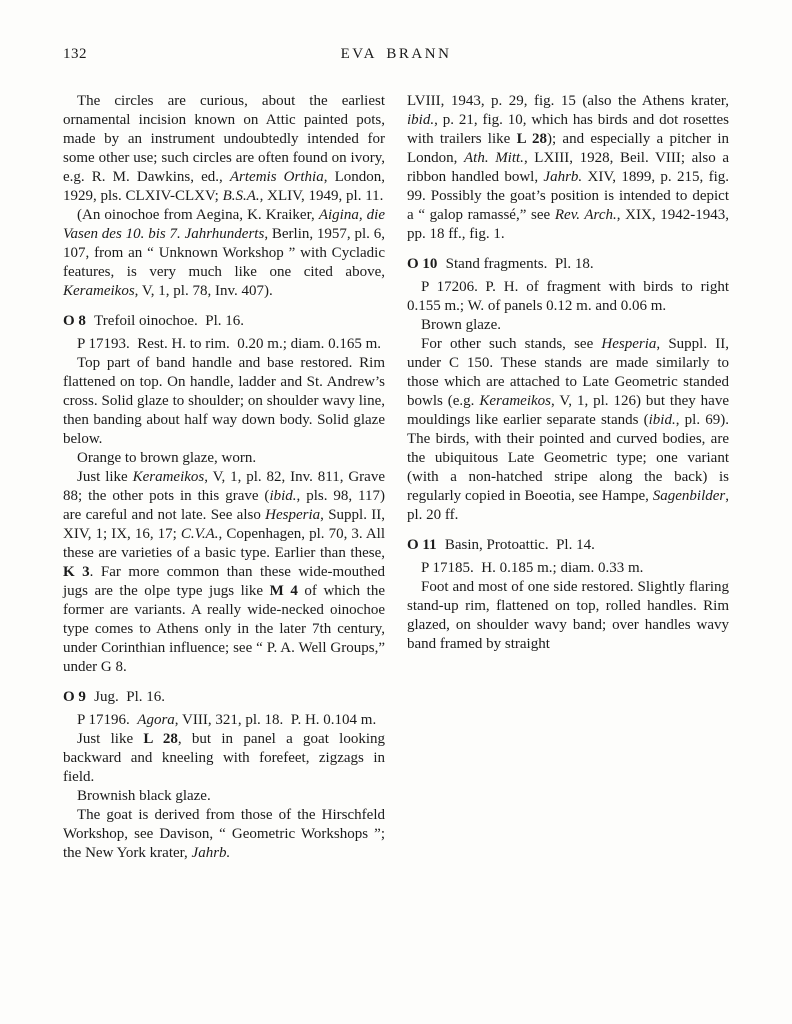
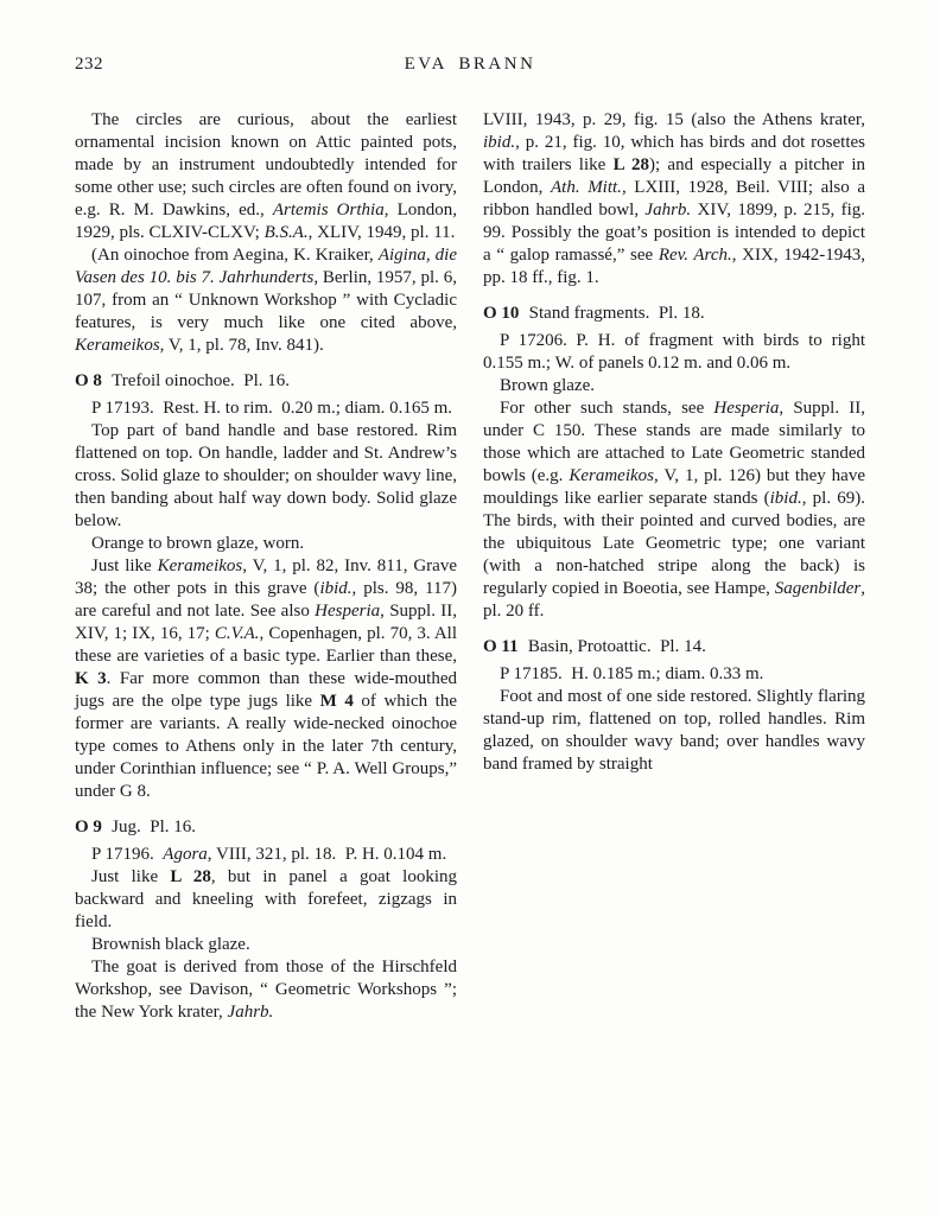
- 132
+ 232
  EVA BRANN
  The circles are curious, about the earliest ornamental incision known on Attic painted pots, made by an instrument undoubtedly intended for some other use; such circles are often found on ivory, e.g. R. M. Dawkins, ed., Artemis Orthia, London, 1929, pls. CLXIV-CLXV; B.S.A., XLIV, 1949, pl. 11.
- (An oinochoe from Aegina, K. Kraiker, Aigina, die Vasen des 10. bis 7. Jahrhunderts, Berlin, 1957, pl. 6, 107, from an “ Unknown Workshop ” with Cycladic features, is very much like one cited above, Kerameikos, V, 1, pl. 78, Inv. 407).
+ (An oinochoe from Aegina, K. Kraiker, Aigina, die Vasen des 10. bis 7. Jahrhunderts, Berlin, 1957, pl. 6, 107, from an “ Unknown Workshop ” with Cycladic features, is very much like one cited above, Kerameikos, V, 1, pl. 78, Inv. 841).
  O 8 Trefoil oinochoe. Pl. 16.
  P 17193. Rest. H. to rim. 0.20 m.; diam. 0.165 m.
  Top part of band handle and base restored. Rim flattened on top. On handle, ladder and St. Andrew’s cross. Solid glaze to shoulder; on shoulder wavy line, then banding about half way down body. Solid glaze below.
  Orange to brown glaze, worn.
- Just like Kerameikos, V, 1, pl. 82, Inv. 811, Grave 88; the other pots in this grave (ibid., pls. 98, 117) are careful and not late. See also Hesperia, Suppl. II, XIV, 1; IX, 16, 17; C.V.A., Copenhagen, pl. 70, 3. All these are varieties of a basic type. Earlier than these, K 3. Far more common than these wide-mouthed jugs are the olpe type jugs like M 4 of which the former are variants. A really wide-necked oinochoe type comes to Athens only in the later 7th century, under Corinthian influence; see “ P. A. Well Groups,” under G 8.
+ Just like Kerameikos, V, 1, pl. 82, Inv. 811, Grave 38; the other pots in this grave (ibid., pls. 98, 117) are careful and not late. See also Hesperia, Suppl. II, XIV, 1; IX, 16, 17; C.V.A., Copenhagen, pl. 70, 3. All these are varieties of a basic type. Earlier than these, K 3. Far more common than these wide-mouthed jugs are the olpe type jugs like M 4 of which the former are variants. A really wide-necked oinochoe type comes to Athens only in the later 7th century, under Corinthian influence; see “ P. A. Well Groups,” under G 8.
  O 9 Jug. Pl. 16.
  P 17196. Agora, VIII, 321, pl. 18. P. H. 0.104 m.
  Just like L 28, but in panel a goat looking backward and kneeling with forefeet, zigzags in field.
  Brownish black glaze.
  The goat is derived from those of the Hirschfeld Workshop, see Davison, “ Geometric Workshops ”; the New York krater, Jahrb.
  LVIII, 1943, p. 29, fig. 15 (also the Athens krater, ibid., p. 21, fig. 10, which has birds and dot rosettes with trailers like L 28); and especially a pitcher in London, Ath. Mitt., LXIII, 1928, Beil. VIII; also a ribbon handled bowl, Jahrb. XIV, 1899, p. 215, fig. 99. Possibly the goat’s position is intended to depict a “ galop ramassé,” see Rev. Arch., XIX, 1942-1943, pp. 18 ff., fig. 1.
  O 10 Stand fragments. Pl. 18.
  P 17206. P. H. of fragment with birds to right 0.155 m.; W. of panels 0.12 m. and 0.06 m.
  Brown glaze.
  For other such stands, see Hesperia, Suppl. II, under C 150. These stands are made similarly to those which are attached to Late Geometric standed bowls (e.g. Kerameikos, V, 1, pl. 126) but they have mouldings like earlier separate stands (ibid., pl. 69). The birds, with their pointed and curved bodies, are the ubiquitous Late Geometric type; one variant (with a non-hatched stripe along the back) is regularly copied in Boeotia, see Hampe, Sagenbilder, pl. 20 ff.
  O 11 Basin, Protoattic. Pl. 14.
  P 17185. H. 0.185 m.; diam. 0.33 m.
  Foot and most of one side restored. Slightly flaring stand-up rim, flattened on top, rolled handles. Rim glazed, on shoulder wavy band; over handles wavy band framed by straight
